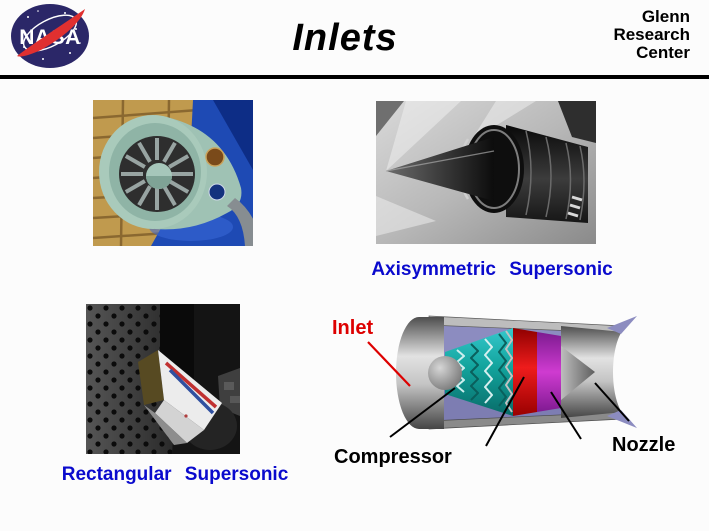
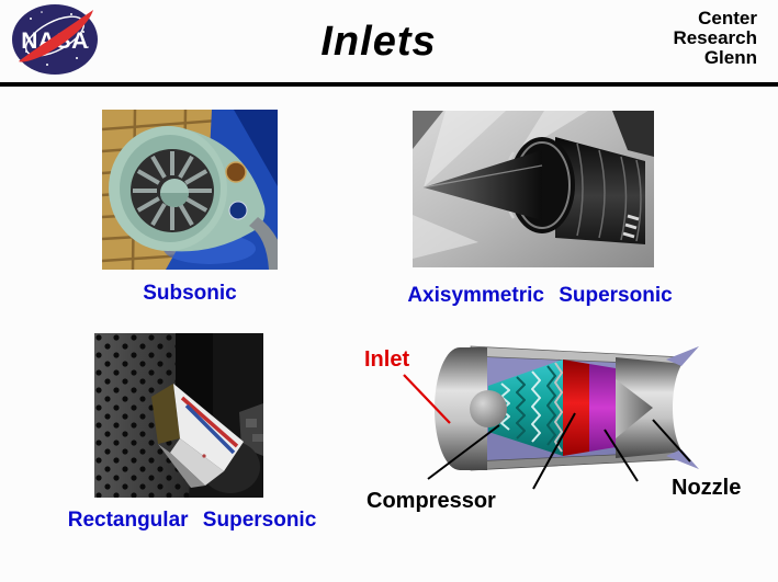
  NAA
  Inlets
- Glenn
+ Center
  Research
- Center
+ Glenn
+ Subsonic
  Axisymmetric Supersonic
  Rectangular Supersonic
  Inlet
  Compressor
  Nozzle
